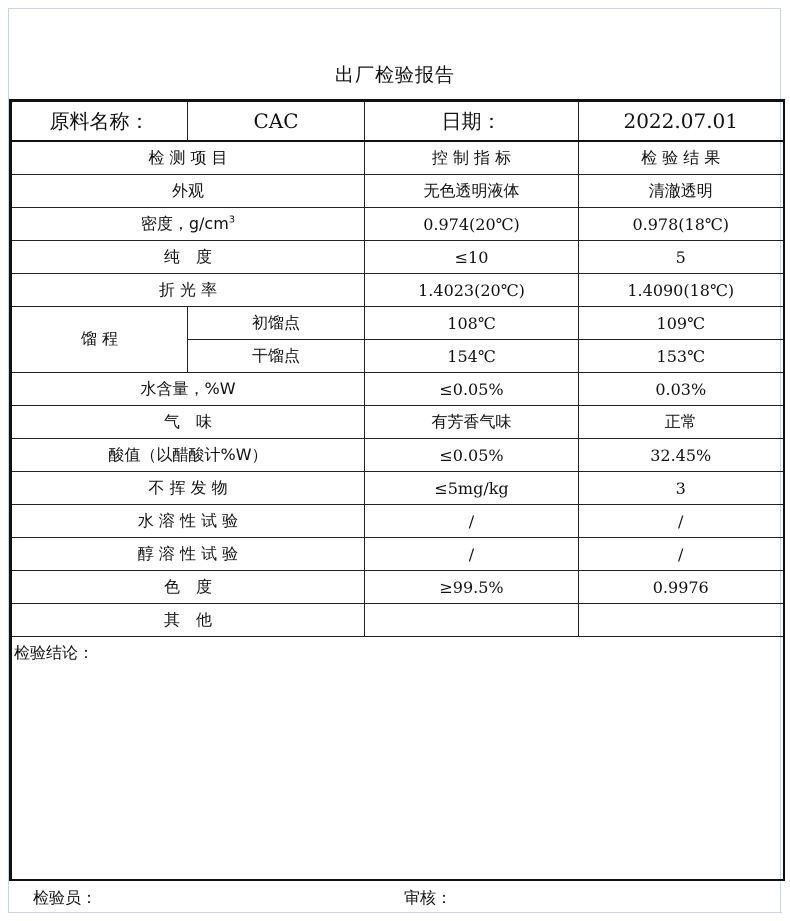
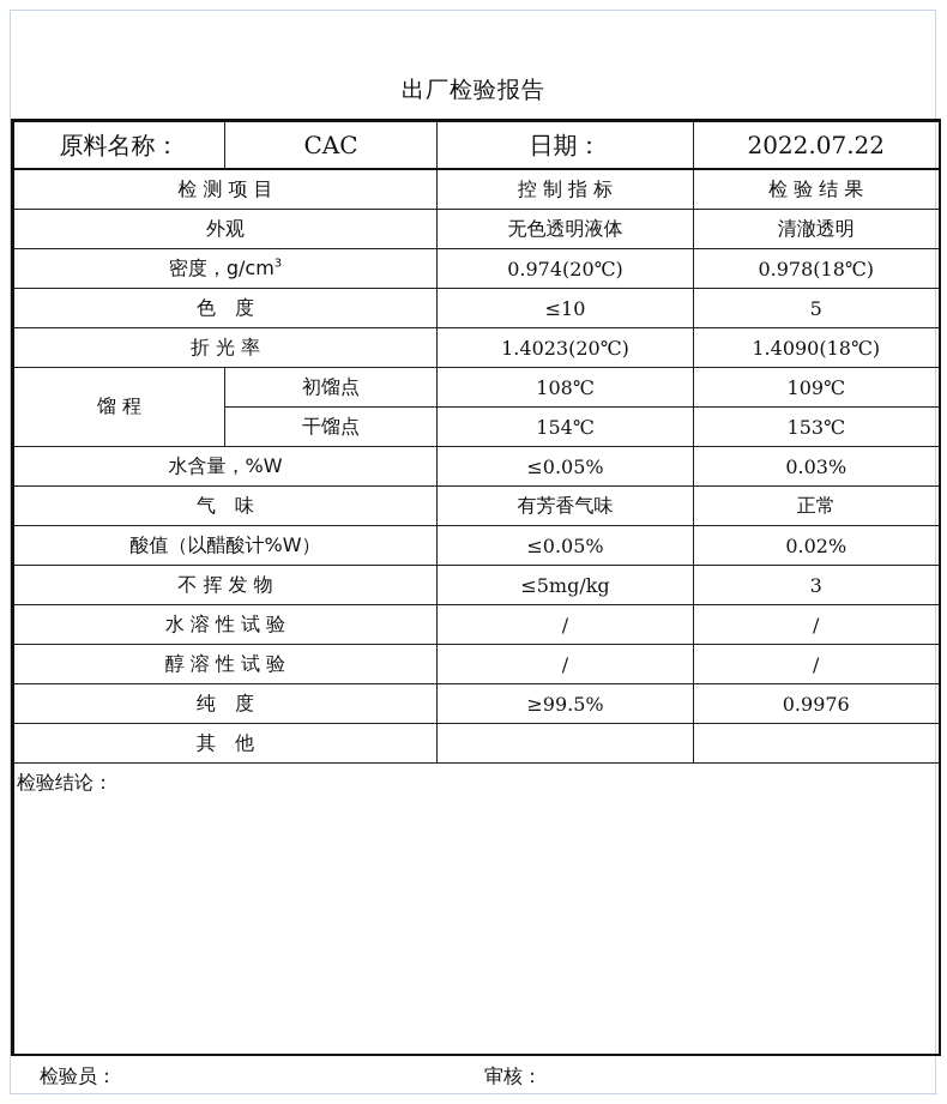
  出厂检验报告
- 原料名称：	CAC	日期：	2022.07.01
+ 原料名称：	CAC	日期：	2022.07.22
  检 测 项 目	控 制 指 标	检 验 结 果
  外观	无色透明液体	清澈透明
  密度，g/cm3	0.974(20℃)	0.978(18℃)
- 纯 度	≤10	5
+ 色 度	≤10	5
  折 光 率	1.4023(20℃)	1.4090(18℃)
  馏 程	初馏点	108℃	109℃
  干馏点	154℃	153℃
  水含量，%W	≤0.05%	0.03%
  气 味	有芳香气味	正常
- 酸值（以醋酸计%W）	≤0.05%	32.45%
+ 酸值（以醋酸计%W）	≤0.05%	0.02%
  不 挥 发 物	≤5mg/kg	3
  水 溶 性 试 验	/	/
  醇 溶 性 试 验	/	/
- 色 度	≥99.5%	0.9976
+ 纯 度	≥99.5%	0.9976
  其 他
  检验结论：
  检验员：
  审核：
